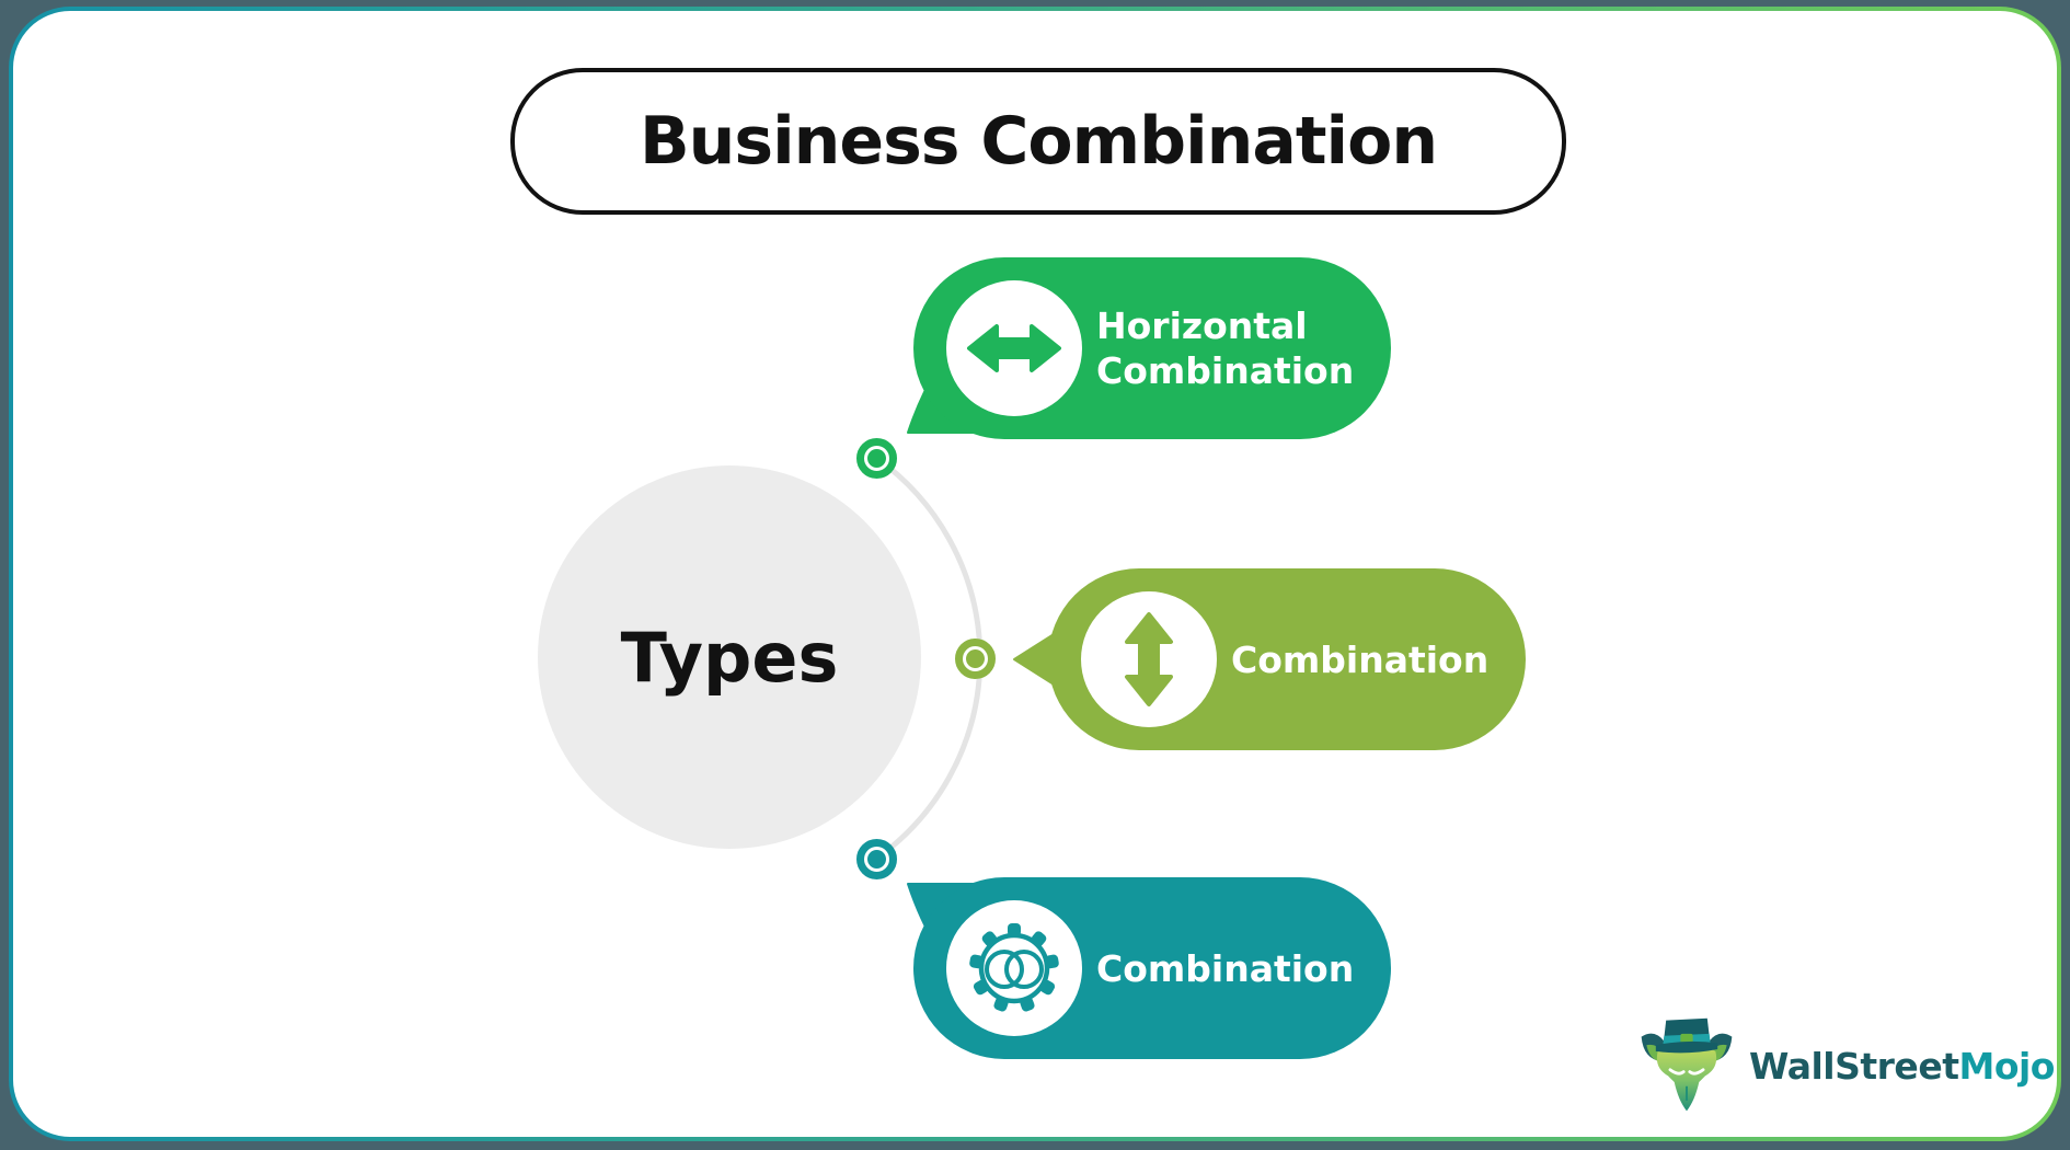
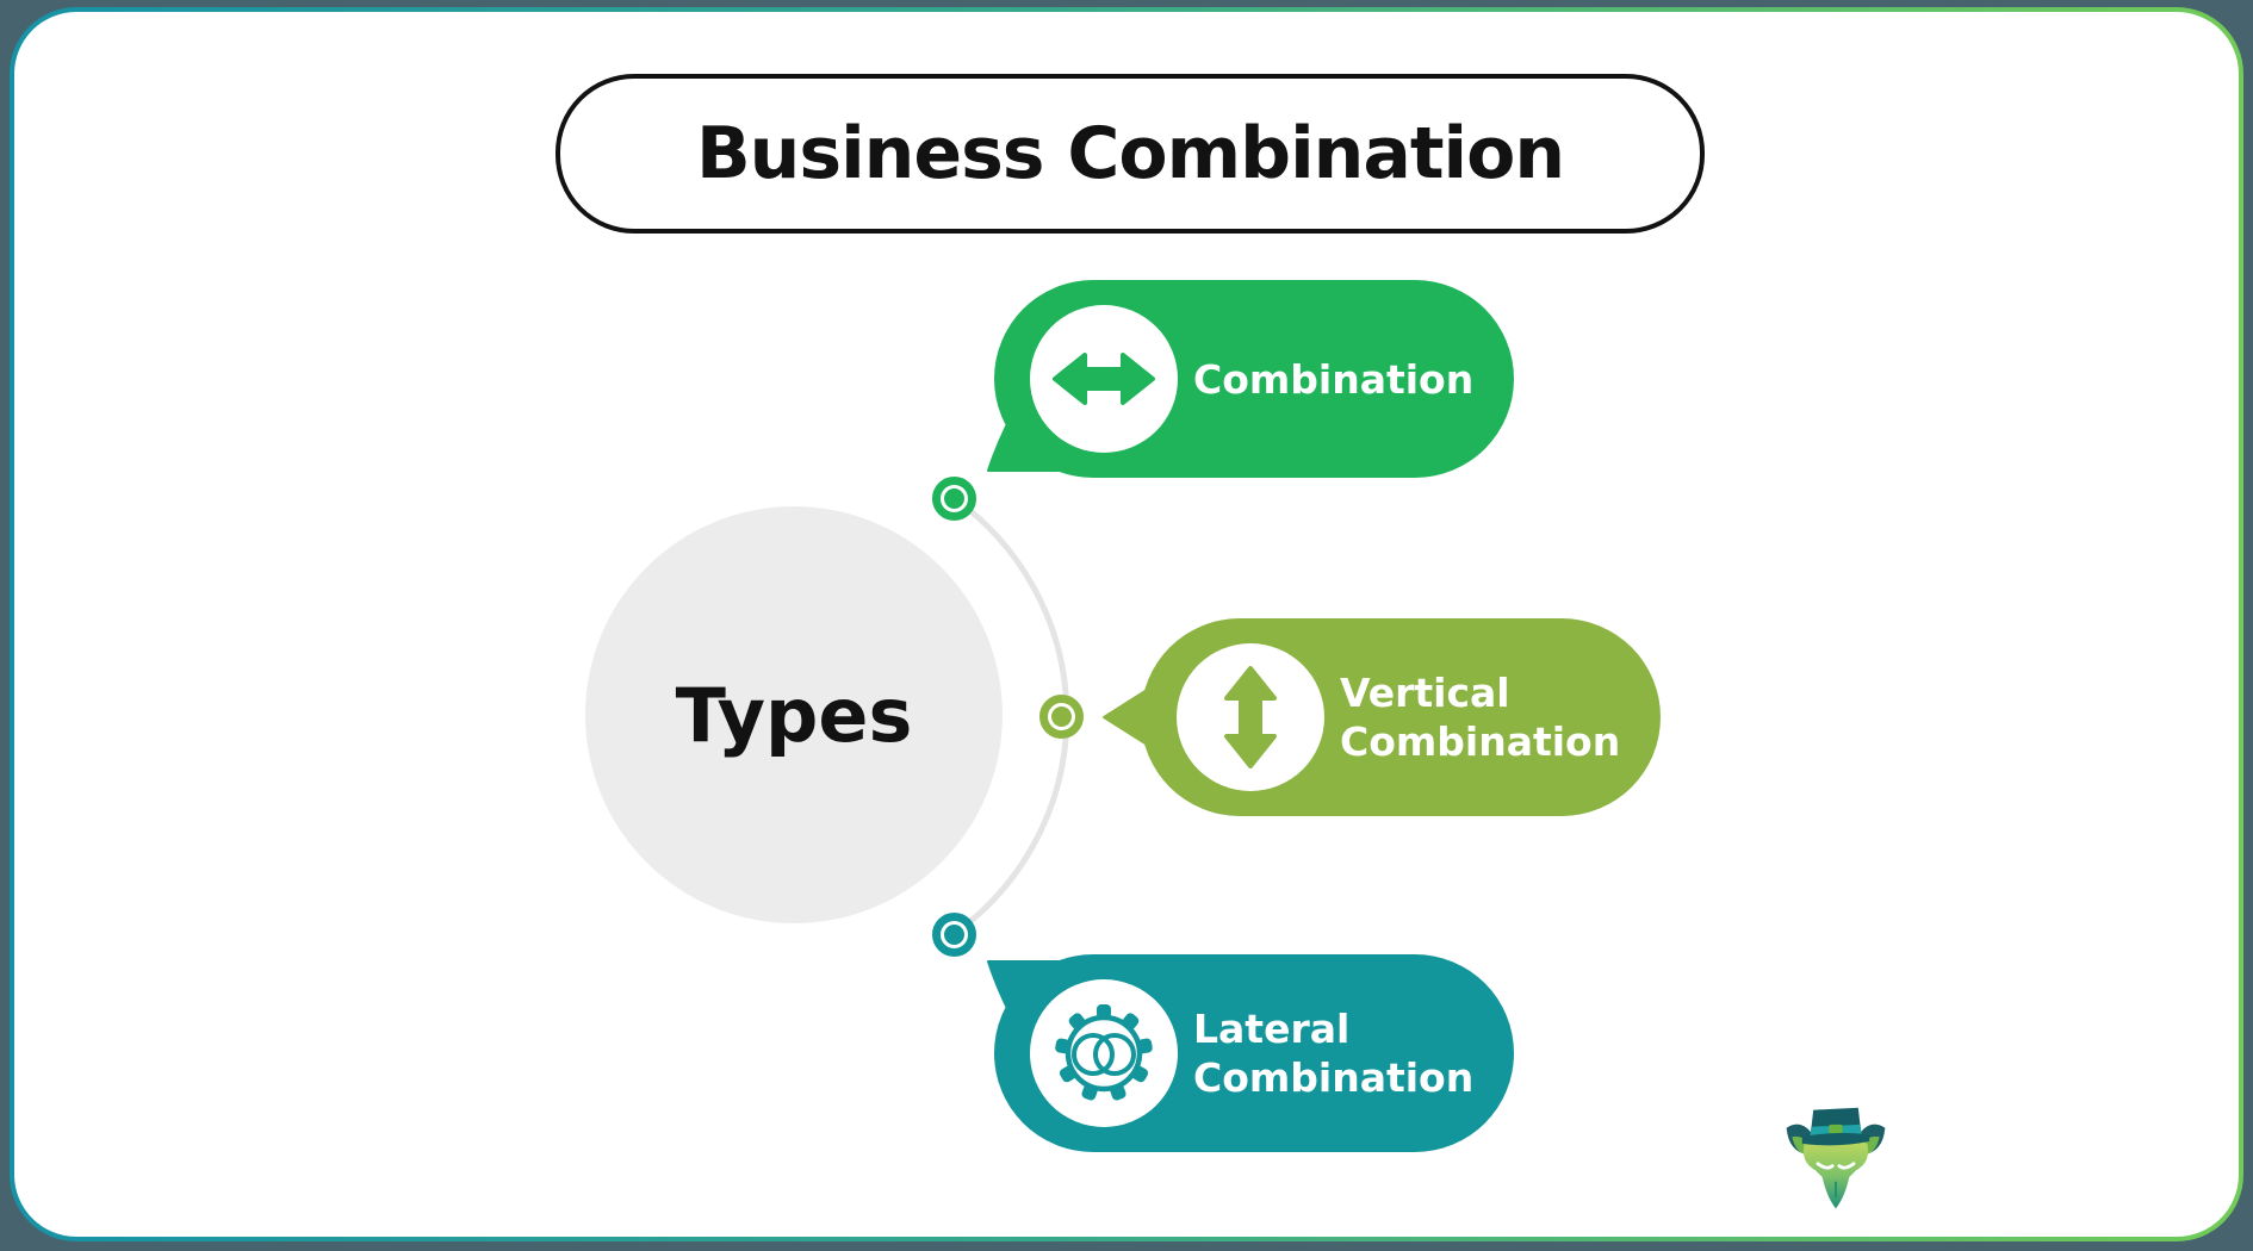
  Business Combination
  Types
- Horizontal
  Combination
+ Vertical
  Combination
+ Lateral
  Combination
- WallStreetMojo
